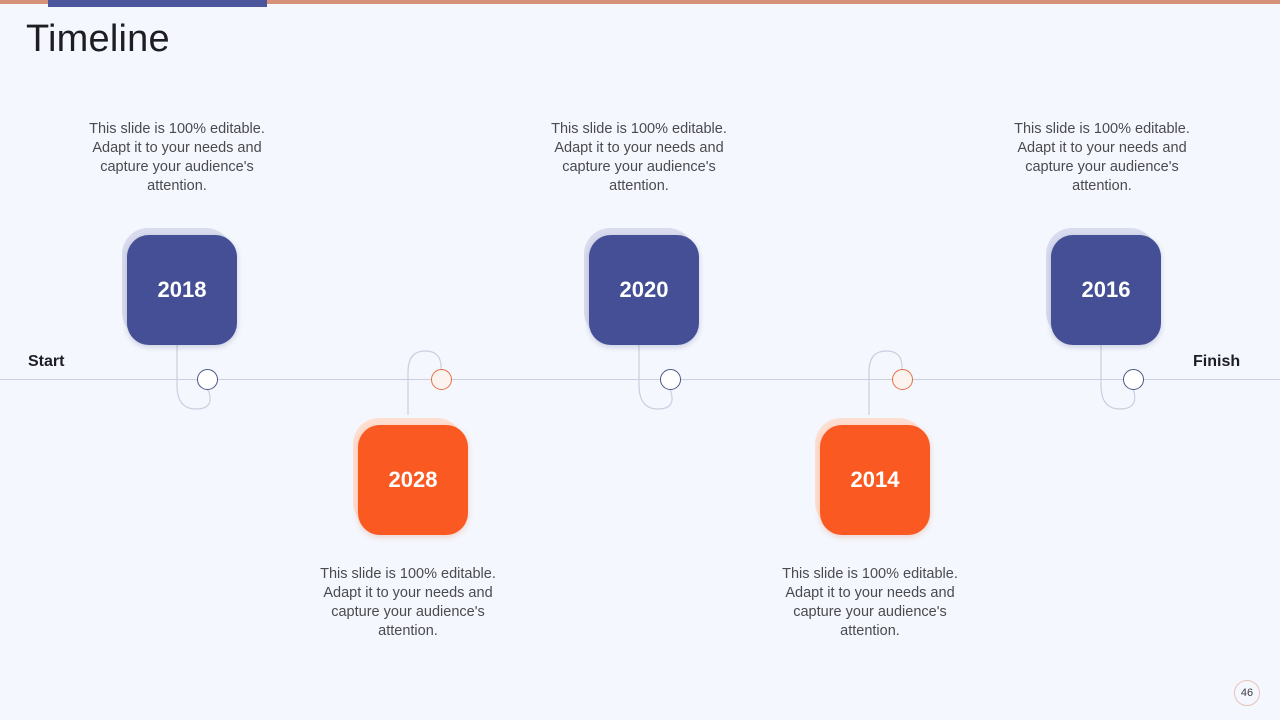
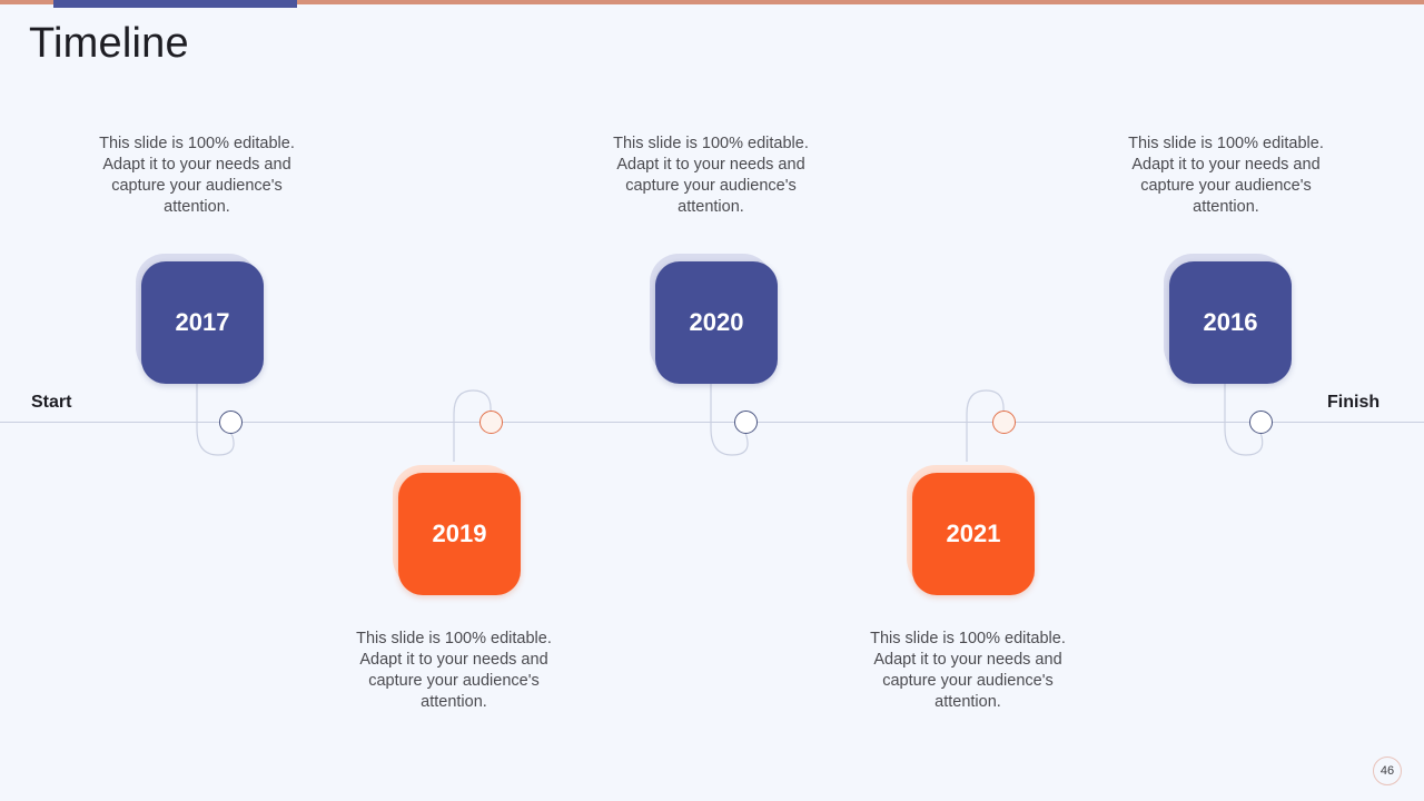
  Timeline
  Start
  Finish
  This slide is 100% editable. Adapt it to your needs and capture your audience's attention.
- 2018
+ 2017
- 2028
+ 2019
  This slide is 100% editable. Adapt it to your needs and capture your audience's attention.
  This slide is 100% editable. Adapt it to your needs and capture your audience's attention.
  2020
- 2014
+ 2021
  This slide is 100% editable. Adapt it to your needs and capture your audience's attention.
  This slide is 100% editable. Adapt it to your needs and capture your audience's attention.
  2016
  46
